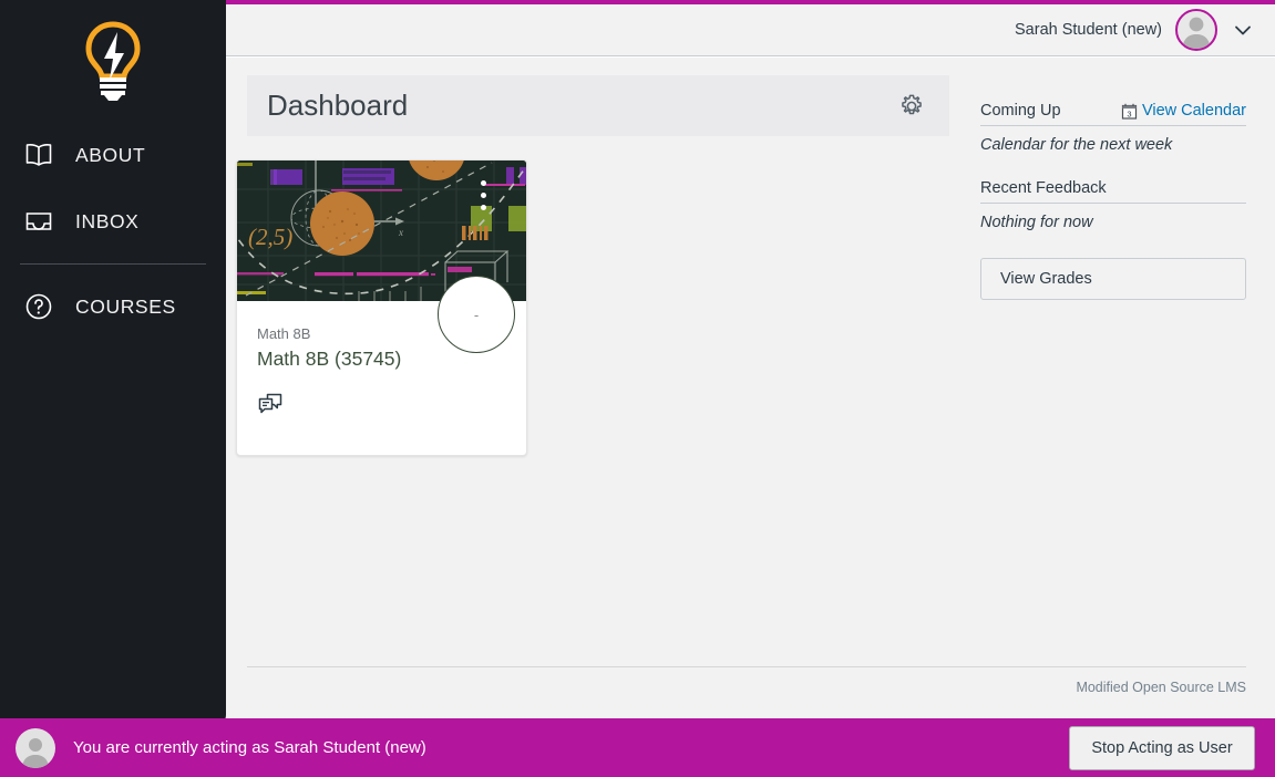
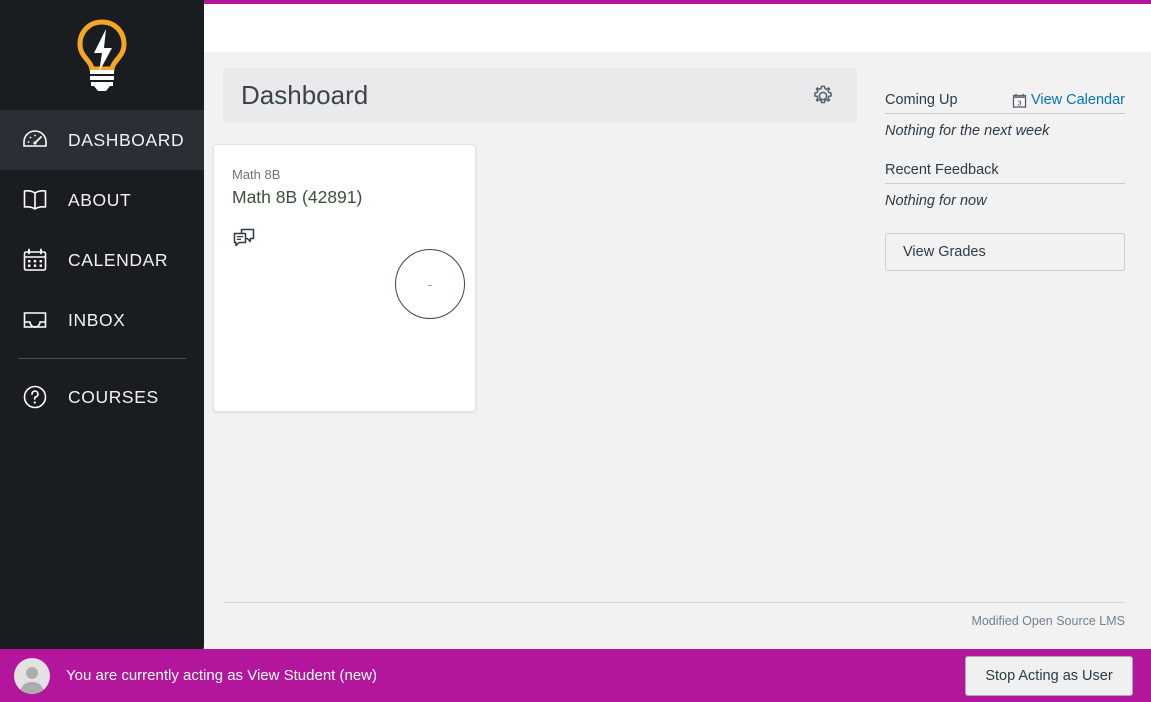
+ DASHBOARD
  ABOUT
+ CALENDAR
  INBOX
  COURSES
- Sarah Student (new)
  Dashboard
- x
- (2,5)
  -
  Math 8B
- Math 8B (35745)
+ Math 8B (42891)
  Coming Up
  3
  View Calendar
- Calendar for the next week
+ Nothing for the next week
  Recent Feedback
  Nothing for now
  View Grades
  Modified Open Source LMS
- You are currently acting as Sarah Student (new)
+ You are currently acting as View Student (new)
  Stop Acting as User
